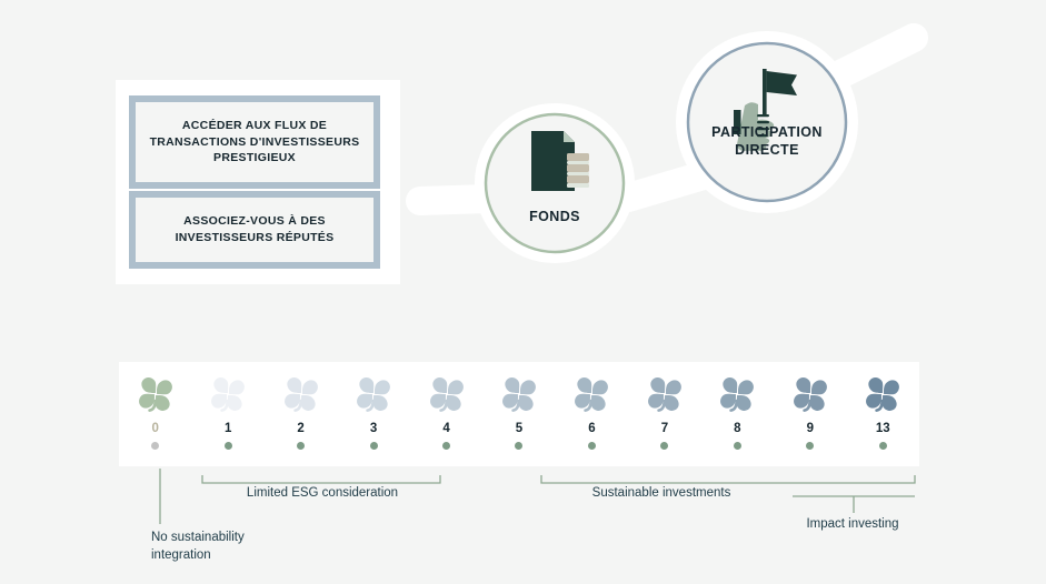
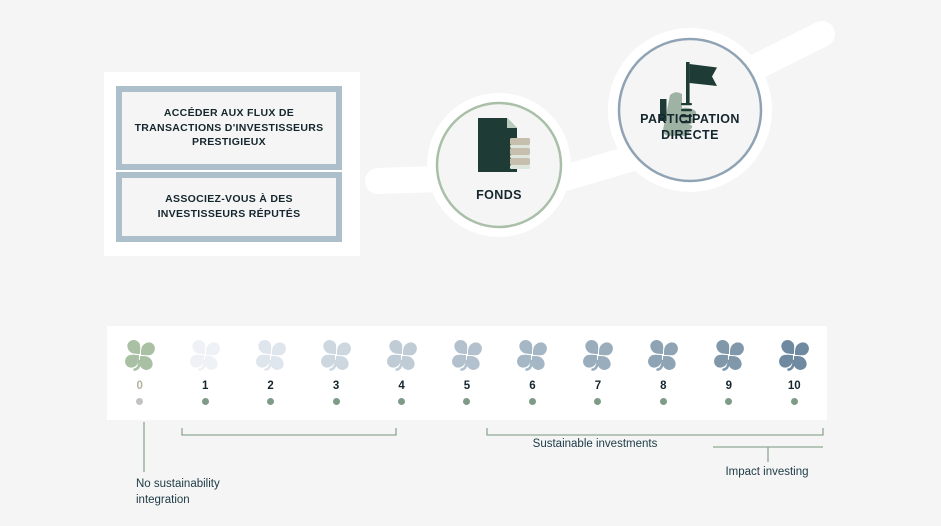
  ACCÉDER AUX FLUX DE
  TRANSACTIONS D'INVESTISSEURS
  PRESTIGIEUX
  ASSOCIEZ-VOUS À DES
  INVESTISSEURS RÉPUTÉS
  FONDS
  PARTICIPATION
  DIRECTE
  0
  1
  2
  3
  4
  5
  6
  7
  8
  9
- 13
+ 10
- Limited ESG consideration
  Sustainable investments
  Impact investing
  No sustainability
  integration
